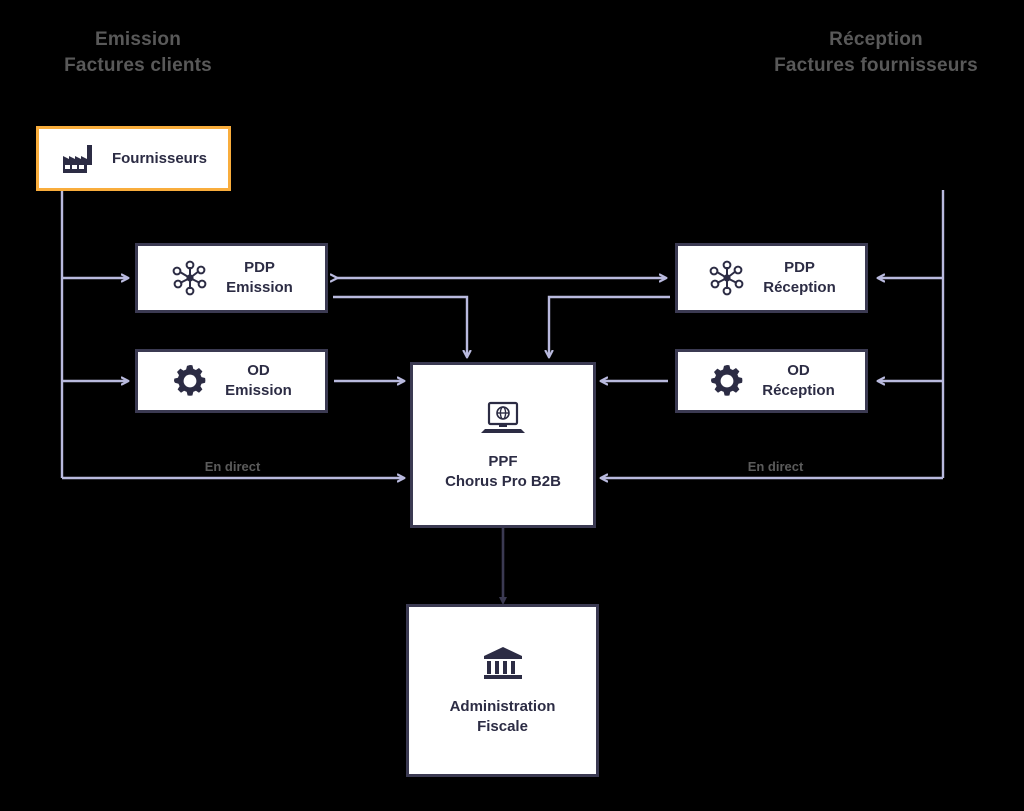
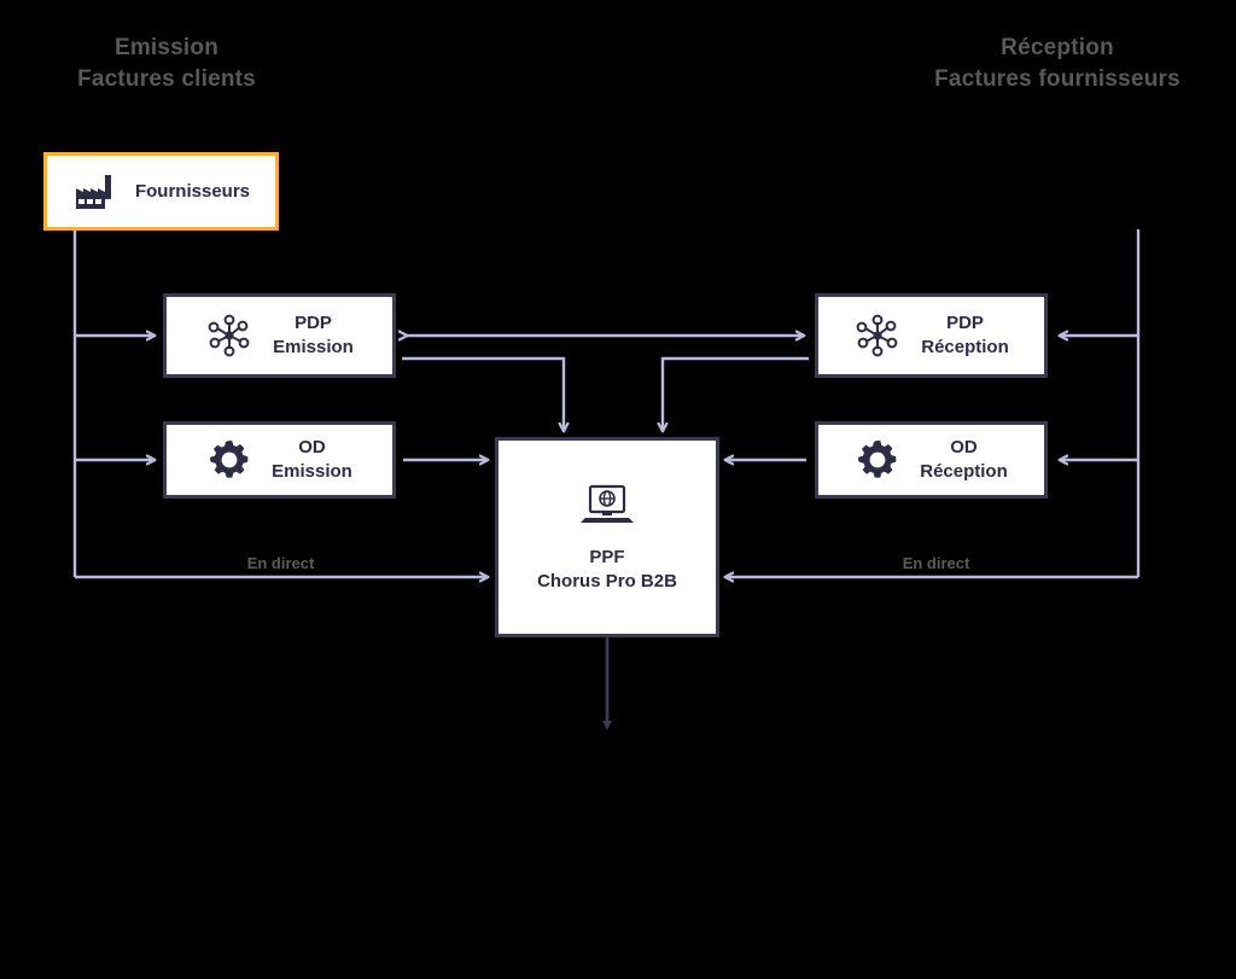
  Emission
  Factures clients
  Réception
  Factures fournisseurs
  Fournisseurs
  PDP
  Emission
  PDP
  Réception
  OD
  Emission
  OD
  Réception
  PPF
  Chorus Pro B2B
- Administration
- Fiscale
  En direct
  En direct
